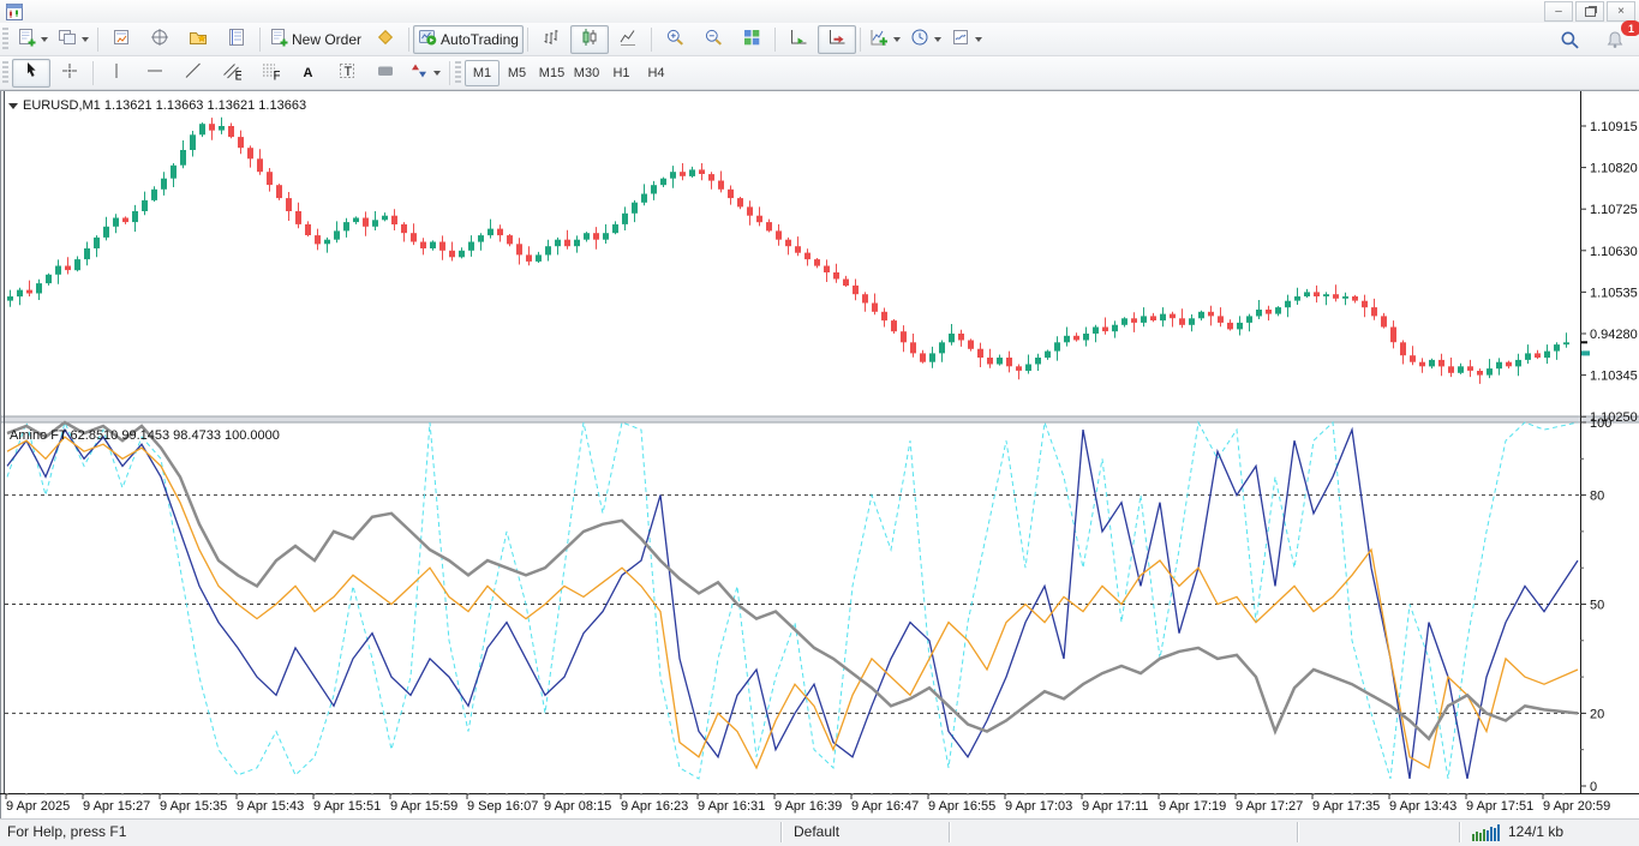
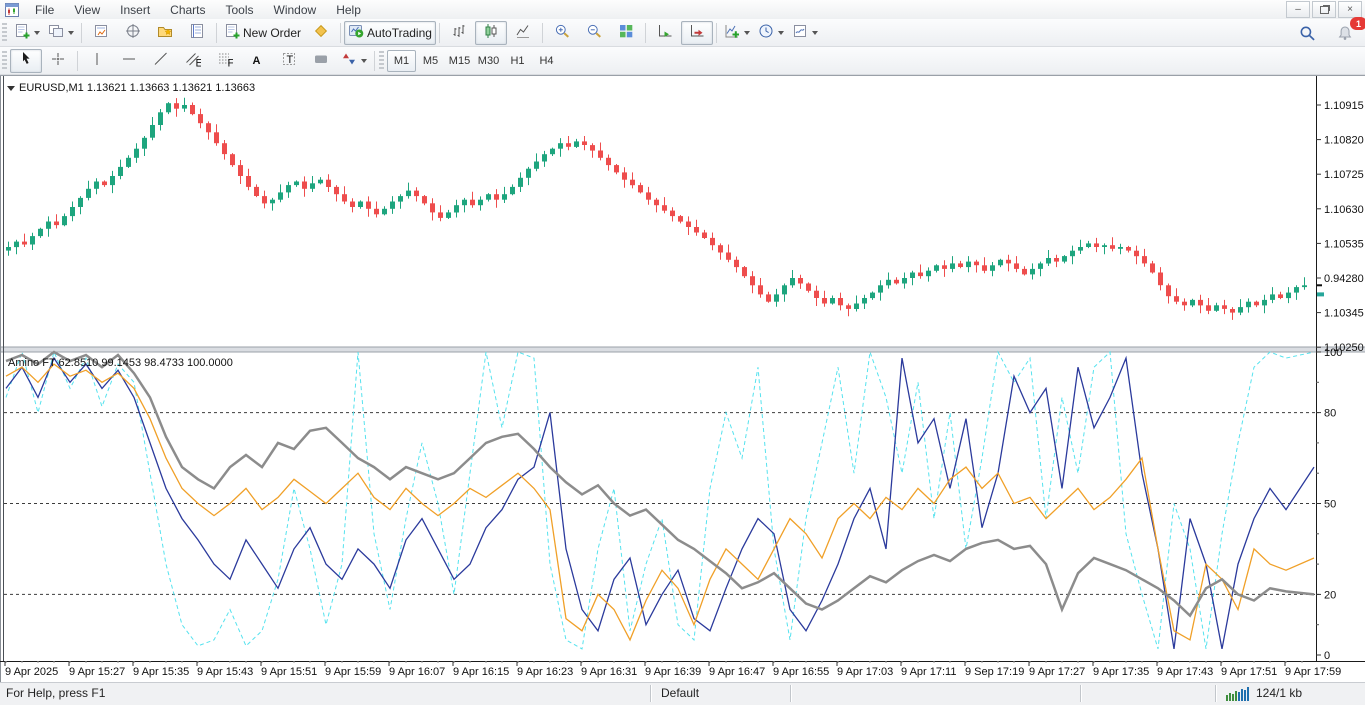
+ File
+ View
+ Insert
+ Charts
+ Tools
+ Window
+ Help
  –
  ×
  1
  New Order
  AutoTrading
  E
  F
  A
  T
  M1
  M5
  M15
  M30
  H1
  H4
  1.10915
  1.10820
  1.10725
  1.10630
  1.10535
  0.94280
  1.10345
  1.10250
  100
  80
  50
  20
  0
  9 Apr 2025
  9 Apr 15:27
  9 Apr 15:35
  9 Apr 15:43
  9 Apr 15:51
  9 Apr 15:59
- 9 Sep 16:07
+ 9 Apr 16:07
- 9 Apr 08:15
+ 9 Apr 16:15
  9 Apr 16:23
  9 Apr 16:31
  9 Apr 16:39
  9 Apr 16:47
  9 Apr 16:55
  9 Apr 17:03
  9 Apr 17:11
- 9 Apr 17:19
+ 9 Sep 17:19
  9 Apr 17:27
  9 Apr 17:35
- 9 Apr 13:43
+ 9 Apr 17:43
  9 Apr 17:51
- 9 Apr 20:59
+ 9 Apr 17:59
  EURUSD,M1 1.13621 1.13663 1.13621 1.13663
  Amino FT 62.8510 99.1453 98.4733 100.0000
  For Help, press F1
  Default
  124/1 kb
